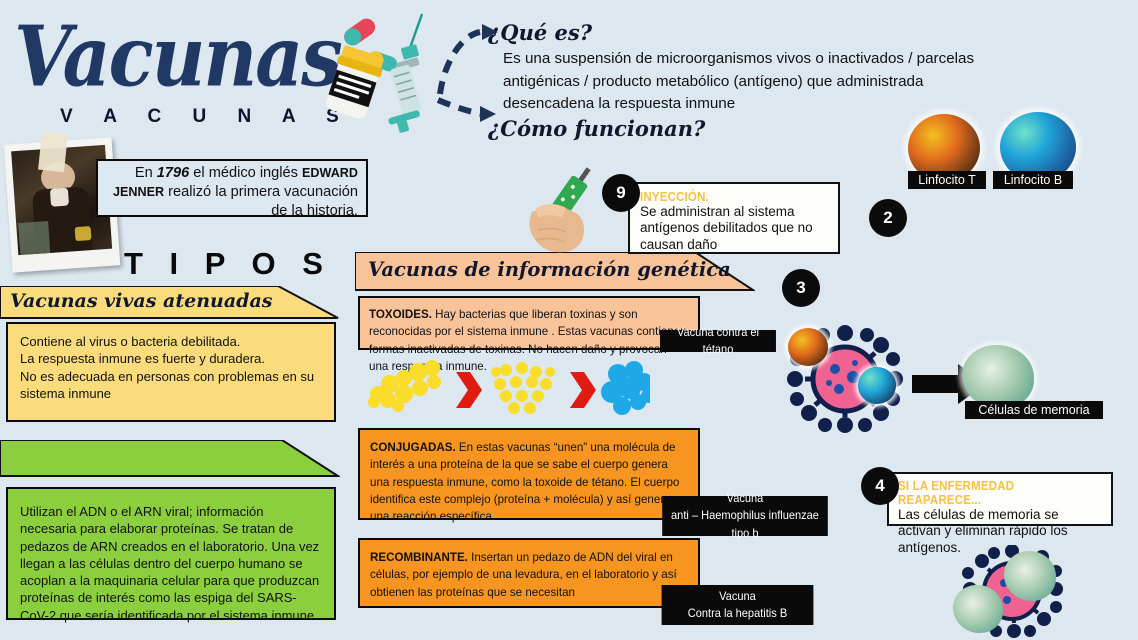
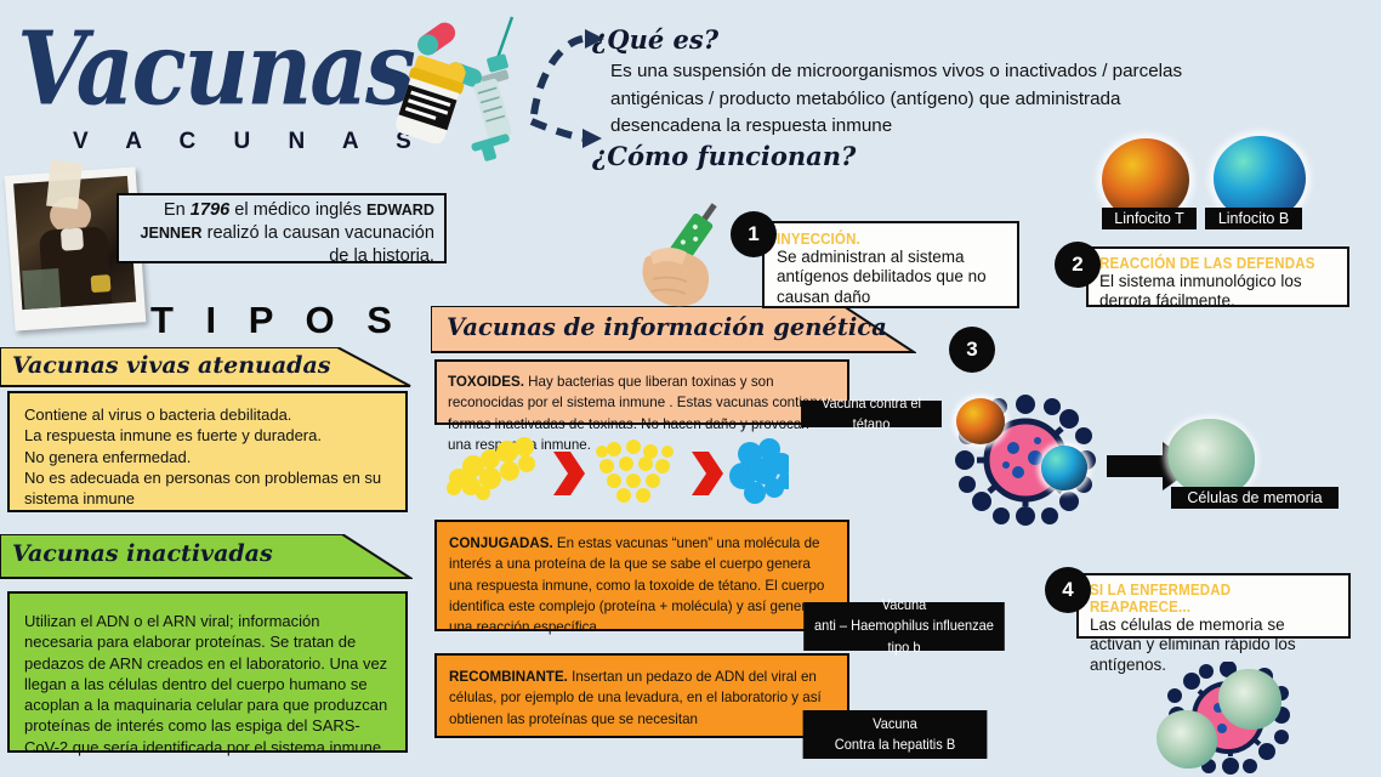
  Vacunas
  V A C U N A S
  ¿Qué es?
  Es una suspensión de microorganismos vivos o inactivados / parcelas antigénicas / producto metabólico (antígeno) que administrada desencadena la respuesta inmune
  ¿Cómo funcionan?
- En 1796 el médico inglés EDWARD JENNER realizó la primera vacunación de la historia.
+ En 1796 el médico inglés EDWARD JENNER realizó la causan vacunación de la historia.
  T I P O S
  Vacunas vivas atenuadas
  Contiene al virus o bacteria debilitada.
  La respuesta inmune es fuerte y duradera.
+ No genera enfermedad.
  No es adecuada en personas con problemas en su sistema inmune
+ Vacunas inactivadas
  Utilizan el ADN o el ARN viral; información necesaria para elaborar proteínas. Se tratan de pedazos de ARN creados en el laboratorio. Una vez llegan a las células dentro del cuerpo humano se acoplan a la maquinaria celular para que produzcan proteínas de interés como las espiga del SARS-CoV-2 que sería identificada por el sistema inmune
  Vacunas de información genética
  TOXOIDES. Hay bacterias que liberan toxinas y son reconocidas por el sistema inmune . Estas vacunas cont formas inactivadas de toxinas. No hacen daño y provoca una resp inmune.
  Vacuna contra el tétano
  CONJUGADAS. En estas vacunas “unen” una molécula de interés a una proteína de la que se sabe el cuerpo genera una respuesta inmune, como la toxoide de tétano. El cuerpo identifica este complejo (proteína + molécula) y así gene una reacción específica.
  Vacuna
  anti – Haemophilus influenzae tipo b
  RECOMBINANTE. Insertan un pedazo de ADN del viral en células, por ejemplo de una levadura, en el laboratorio y así obtienen las proteínas que se necesitan
  Vacuna
  Contra la hepatitis B
  INYECCIÓN.
  Se administran al sistema antígenos debilitados que no causan daño
- 9
+ 1
+ REACCIÓN DE LAS DEFENDAS
+ El sistema inmunológico los derrota fácilmente.
  2
  3
  SI LA ENFERMEDAD REAPARECE...
  Las células de memoria se activan y eliminan rápido los antígenos.
  4
  Linfocito T
  Linfocito B
  Células de memoria
